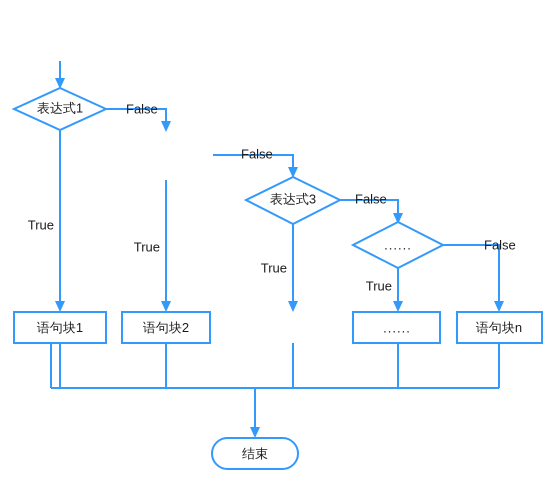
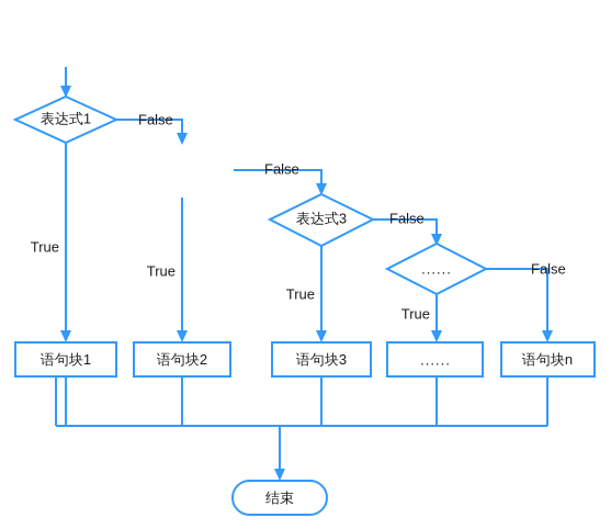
  表达式1
  表达式3
  ......
  语句块1
  语句块2
+ 语句块3
  ......
  语句块n
  结束
  False
  False
  False
  False
  True
  True
  True
  True
